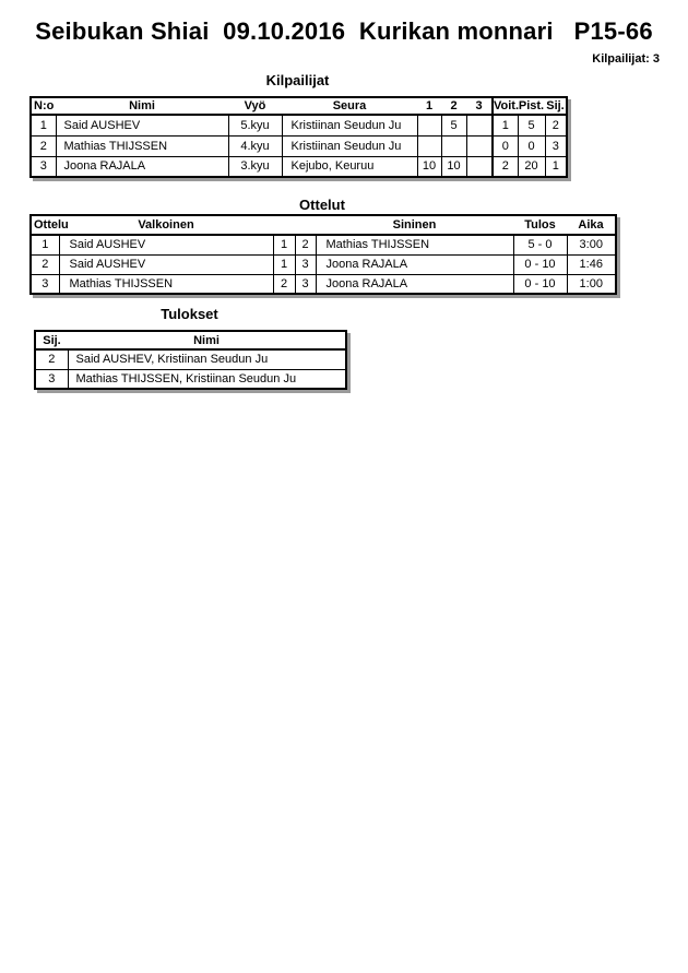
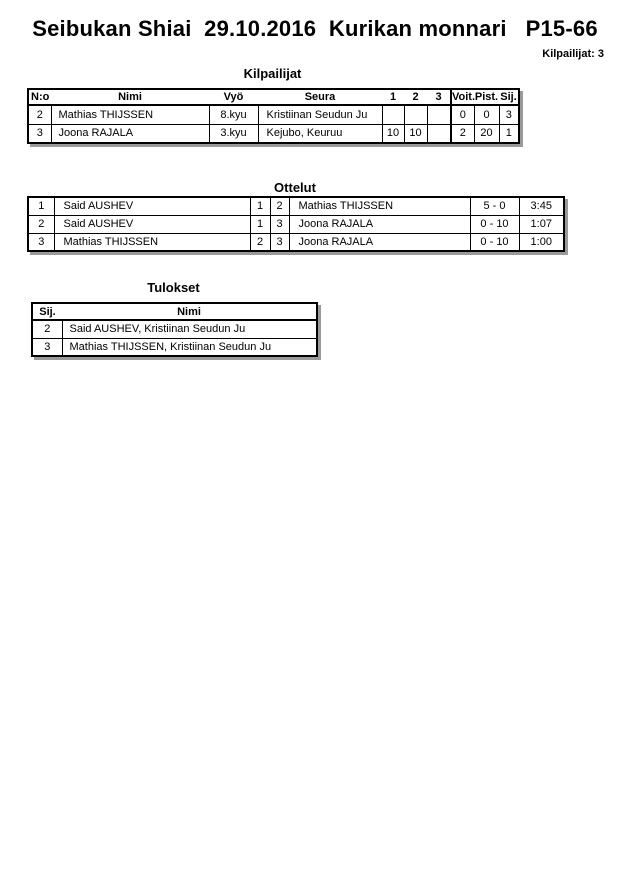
- Seibukan Shiai 09.10.2016 Kurikan monnari P15-66
+ Seibukan Shiai 29.10.2016 Kurikan monnari P15-66
  Kilpailijat: 3
  Kilpailijat
  N:o	Nimi	Vyö	Seura	1	2	3	Voit.	Pist.	Sij.
- 1	Said AUSHEV	5.kyu	Kristiinan Seudun Ju		5		1	5	2
- 2	Mathias THIJSSEN	4.kyu	Kristiinan Seudun Ju				0	0	3
+ 2	Mathias THIJSSEN	8.kyu	Kristiinan Seudun Ju				0	0	3
  3	Joona RAJALA	3.kyu	Kejubo, Keuruu	10	10		2	20	1
  Ottelut
- Ottelu	Valkoinen			Sininen	Tulos	Aika
- 1	Said AUSHEV	1	2	Mathias THIJSSEN	5 - 0	3:00
+ 1	Said AUSHEV	1	2	Mathias THIJSSEN	5 - 0	3:45
- 2	Said AUSHEV	1	3	Joona RAJALA	0 - 10	1:46
+ 2	Said AUSHEV	1	3	Joona RAJALA	0 - 10	1:07
  3	Mathias THIJSSEN	2	3	Joona RAJALA	0 - 10	1:00
  Tulokset
  Sij.	Nimi
  2	Said AUSHEV, Kristiinan Seudun Ju
  3	Mathias THIJSSEN, Kristiinan Seudun Ju
